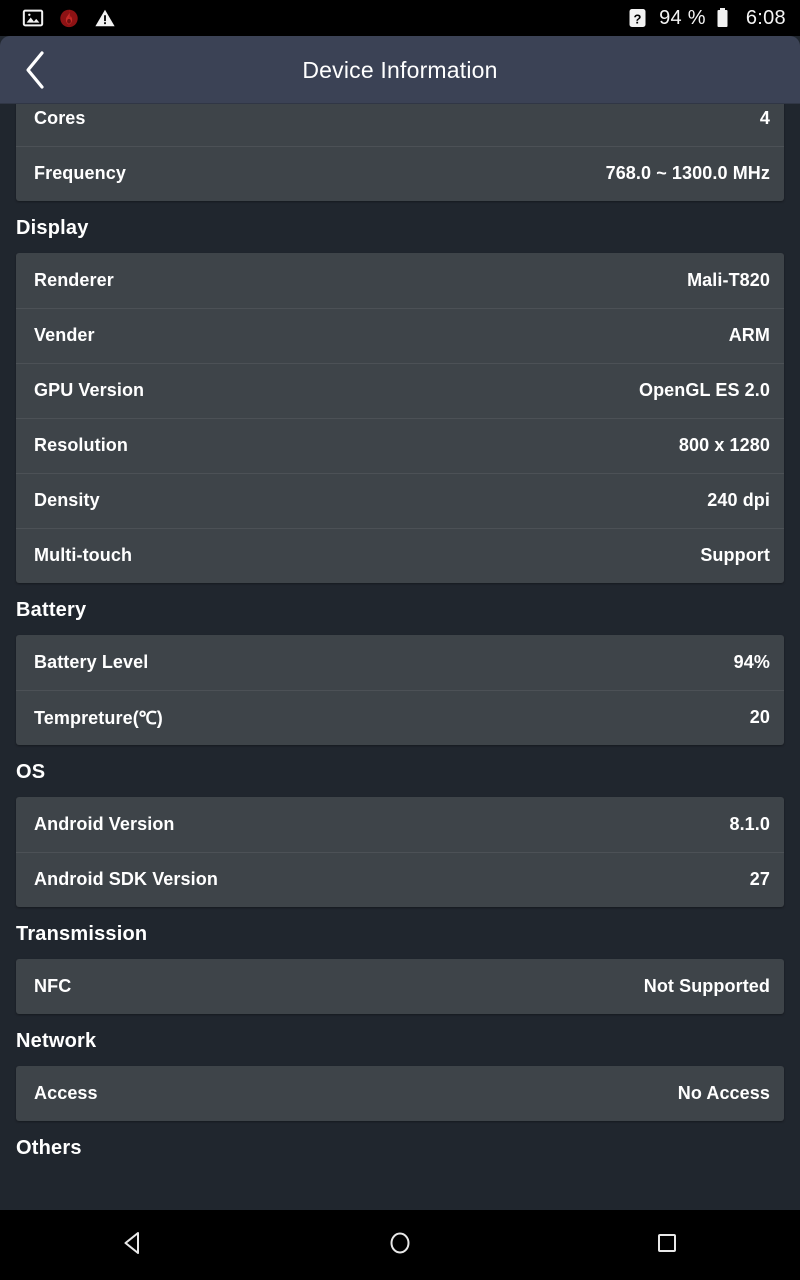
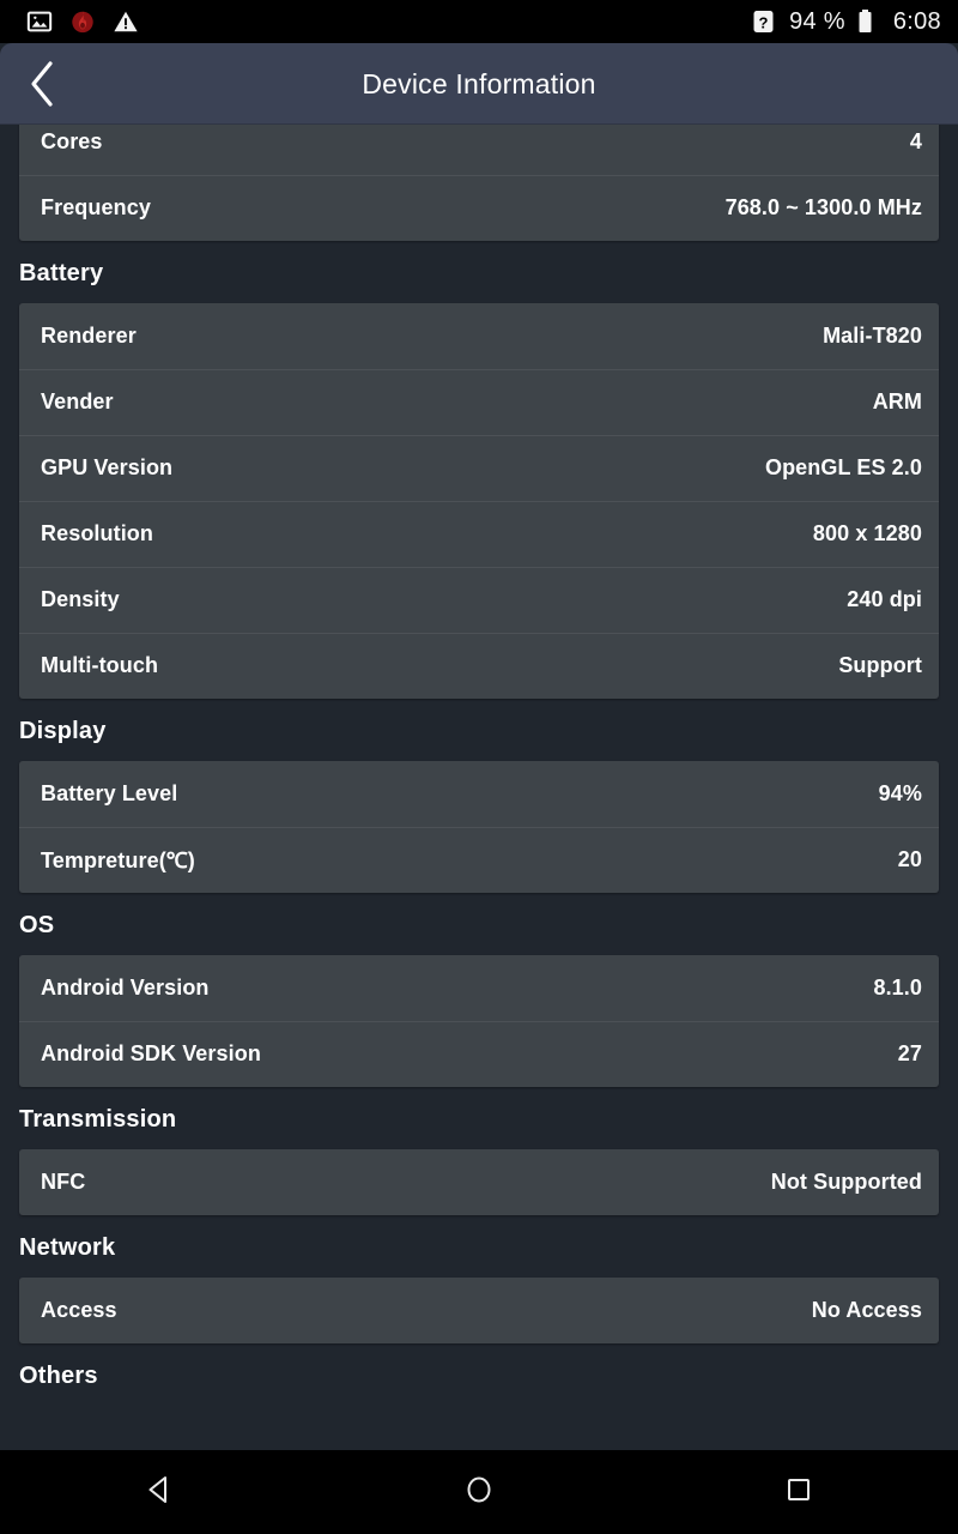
  ?
  94 %
  6:08
  Device Information
  Cores
  4
  Frequency
  768.0 ~ 1300.0 MHz
- Display
+ Battery
  Renderer
  Mali-T820
  Vender
  ARM
  GPU Version
  OpenGL ES 2.0
  Resolution
  800 x 1280
  Density
  240 dpi
  Multi-touch
  Support
- Battery
+ Display
  Battery Level
  94%
  Tempreture(℃)
  20
  OS
  Android Version
  8.1.0
  Android SDK Version
  27
  Transmission
  NFC
  Not Supported
  Network
  Access
  No Access
  Others
